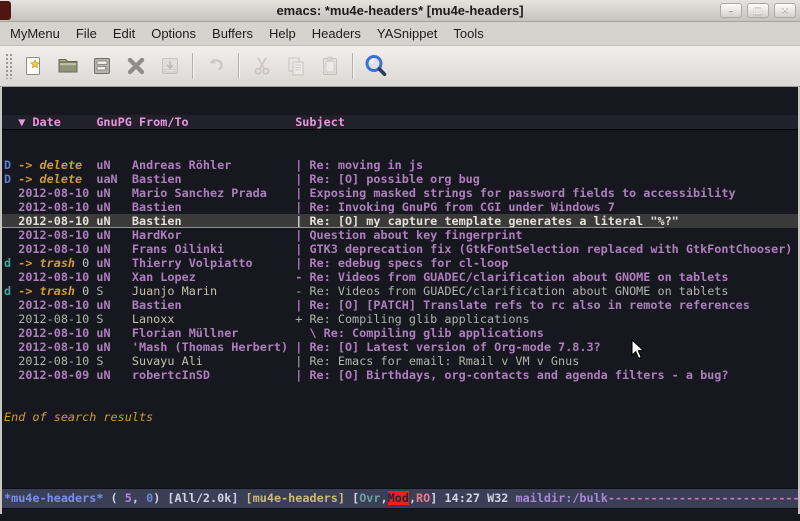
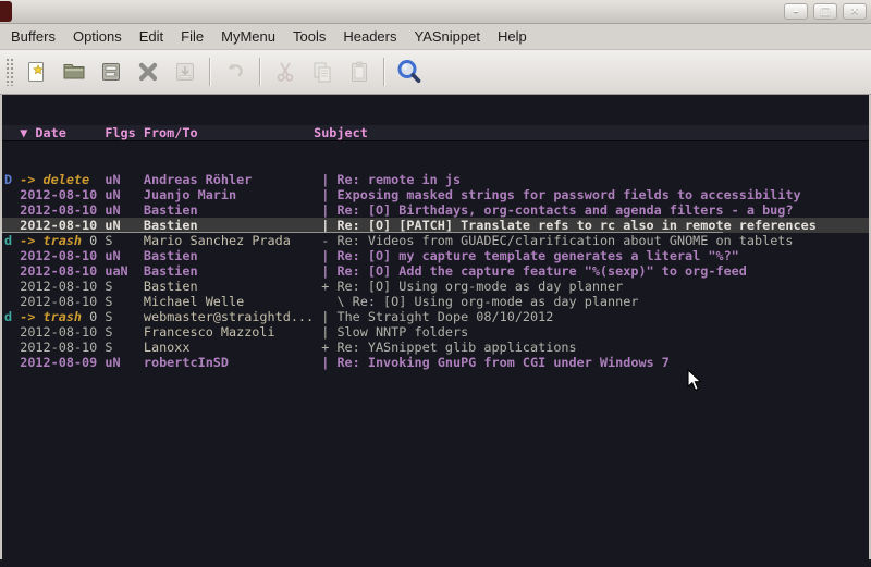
- emacs: *mu4e-headers* [mu4e-headers]
  –
  □
  ✕
- MyMenu
+ Buffers
- File
+ Options
  Edit
- Options
+ File
- Buffers
+ MyMenu
- Help
+ Tools
  Headers
  YASnippet
- Tools
+ Help
- ▼ Date GnuPG From/To Subject
+ ▼ Date Flgs From/To Subject
- D -> delete uN Andreas Röhler | Re: moving in js
+ D -> delete uN Andreas Röhler | Re: remote in js
- D -> delete uaN Bastien | Re: [O] possible org bug
- 2012-08-10 uN Mario Sanchez Prada | Exposing masked strings for password fields to accessibility
+ 2012-08-10 uN Juanjo Marin | Exposing masked strings for password fields to accessibility
- 2012-08-10 uN Bastien | Re: Invoking GnuPG from CGI under Windows 7
+ 2012-08-10 uN Bastien | Re: [O] Birthdays, org-contacts and agenda filters - a bug?
- 2012-08-10 uN Bastien | Re: [O] my capture template generates a literal "%?"
+ 2012-08-10 uN Bastien | Re: [O] [PATCH] Translate refs to rc also in remote references
- 2012-08-10 uN HardKor | Question about key fingerprint
- 2012-08-10 uN Frans Oilinki | GTK3 deprecation fix (GtkFontSelection replaced with GtkFontChooser)
- d -> trash 0 uN Thierry Volpiatto | Re: edebug specs for cl-loop
- 2012-08-10 uN Xan Lopez - Re: Videos from GUADEC/clarification about GNOME on tablets
- d -> trash 0 S Juanjo Marin - Re: Videos from GUADEC/clarification about GNOME on tablets
+ d -> trash 0 S Mario Sanchez Prada - Re: Videos from GUADEC/clarification about GNOME on tablets
- 2012-08-10 uN Bastien | Re: [O] [PATCH] Translate refs to rc also in remote references
+ 2012-08-10 uN Bastien | Re: [O] my capture template generates a literal "%?"
+ 2012-08-10 uaN Bastien | Re: [O] Add the capture feature "%(sexp)" to org-feed
+ 2012-08-10 S Bastien + Re: [O] Using org-mode as day planner
+ 2012-08-10 S Michael Welle \ Re: [O] Using org-mode as day planner
+ d -> trash 0 S webmaster@straightd... | The Straight Dope 08/10/2012
+ 2012-08-10 S Francesco Mazzoli | Slow NNTP folders
- 2012-08-10 S Lanoxx + Re: Compiling glib applications
+ 2012-08-10 S Lanoxx + Re: YASnippet glib applications
- 2012-08-10 uN Florian Müllner \ Re: Compiling glib applications
- 2012-08-10 uN 'Mash (Thomas Herbert) | Re: [O] Latest version of Org-mode 7.8.3?
- 2012-08-10 S Suvayu Ali | Re: Emacs for email: Rmail v VM v Gnus
- 2012-08-09 uN robertcInSD | Re: [O] Birthdays, org-contacts and agenda filters - a bug?
+ 2012-08-09 uN robertcInSD | Re: Invoking GnuPG from CGI under Windows 7
- End of search results
- *mu4e-headers* ( 5, 0) [All/2.0k] [mu4e-headers] [Ovr,Mod,RO] 14:27 W32 maildir:/bulk---------------------------
